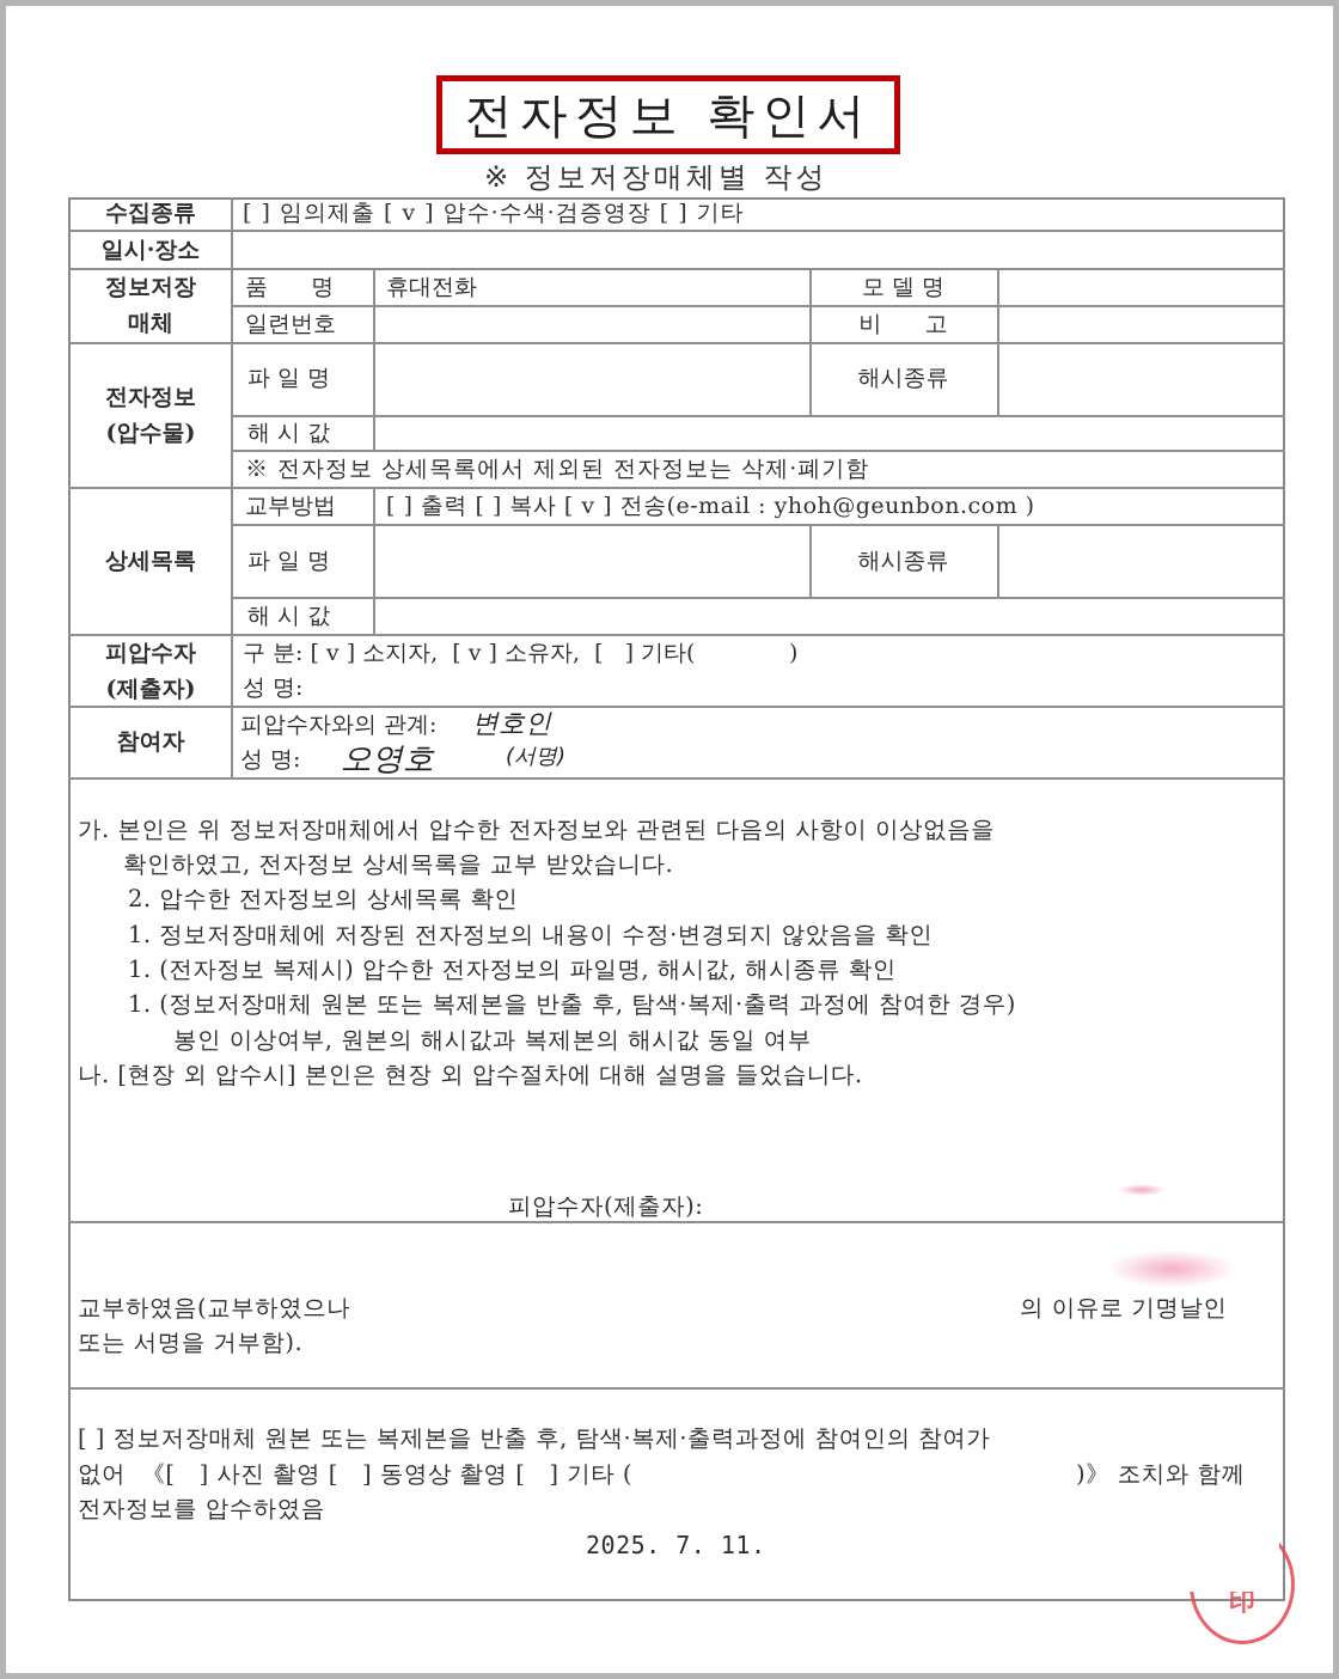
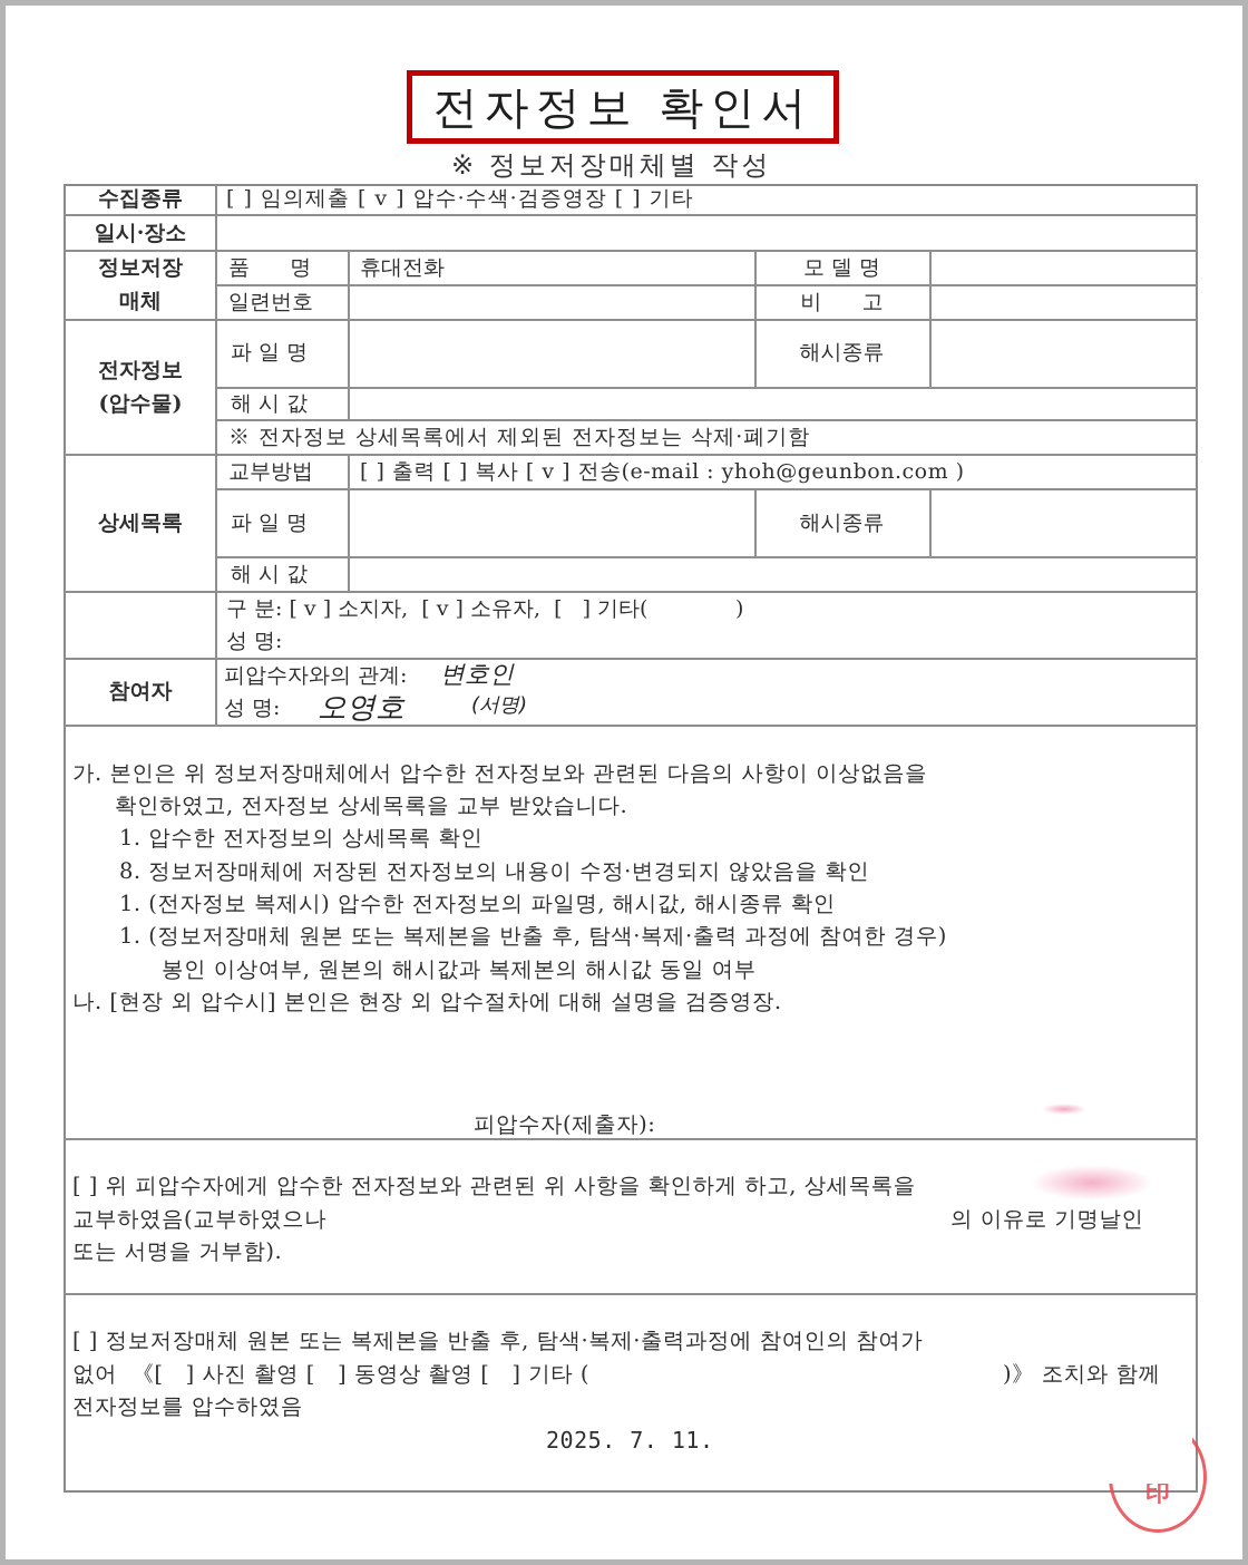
  전자정보 확인서
  ※ 정보저장매체별 작성
  수집종류
  [ ] 임의제출 [ v ] 압수·수색·검증영장 [ ] 기타
  일시·장소
  정보저장
  매체
  품 명
  휴대전화
  모 델 명
  일련번호
  비 고
  전자정보
  (압수물)
  파 일 명
  해시종류
  해 시 값
  ※ 전자정보 상세목록에서 제외된 전자정보는 삭제·폐기함
  상세목록
  교부방법
  [ ] 출력 [ ] 복사 [ v ] 전송(e-mail : yhoh@geunbon.com )
  파 일 명
  해시종류
  해 시 값
- 피압수자
- (제출자)
  구 분: [ v ] 소지자, [ v ] 소유자, [ ] 기타( )
  성 명:
  참여자
  피압수자와의 관계:
  변호인
  성 명:
  오영호
  (서명)
  가. 본인은 위 정보저장매체에서 압수한 전자정보와 관련된 다음의 사항이 이상없음을
  확인하였고, 전자정보 상세목록을 교부 받았습니다.
- 2. 압수한 전자정보의 상세목록 확인
+ 1. 압수한 전자정보의 상세목록 확인
- 1. 정보저장매체에 저장된 전자정보의 내용이 수정·변경되지 않았음을 확인
+ 8. 정보저장매체에 저장된 전자정보의 내용이 수정·변경되지 않았음을 확인
  1. (전자정보 복제시) 압수한 전자정보의 파일명, 해시값, 해시종류 확인
  1. (정보저장매체 원본 또는 복제본을 반출 후, 탐색·복제·출력 과정에 참여한 경우)
  봉인 이상여부, 원본의 해시값과 복제본의 해시값 동일 여부
- 나. [현장 외 압수시] 본인은 현장 외 압수절차에 대해 설명을 들었습니다.
+ 나. [현장 외 압수시] 본인은 현장 외 압수절차에 대해 설명을 검증영장.
  피압수자(제출자):
+ [ ] 위 피압수자에게 압수한 전자정보와 관련된 위 사항을 확인하게 하고, 상세목록을
  교부하였음(교부하였으나
  의 이유로 기명날인
  또는 서명을 거부함).
  [ ] 정보저장매체 원본 또는 복제본을 반출 후, 탐색·복제·출력과정에 참여인의 참여가
  없어 《[ ] 사진 촬영 [ ] 동영상 촬영 [ ] 기타 (
  )》 조치와 함께
  전자정보를 압수하였음
  2025. 7. 11.
  印
